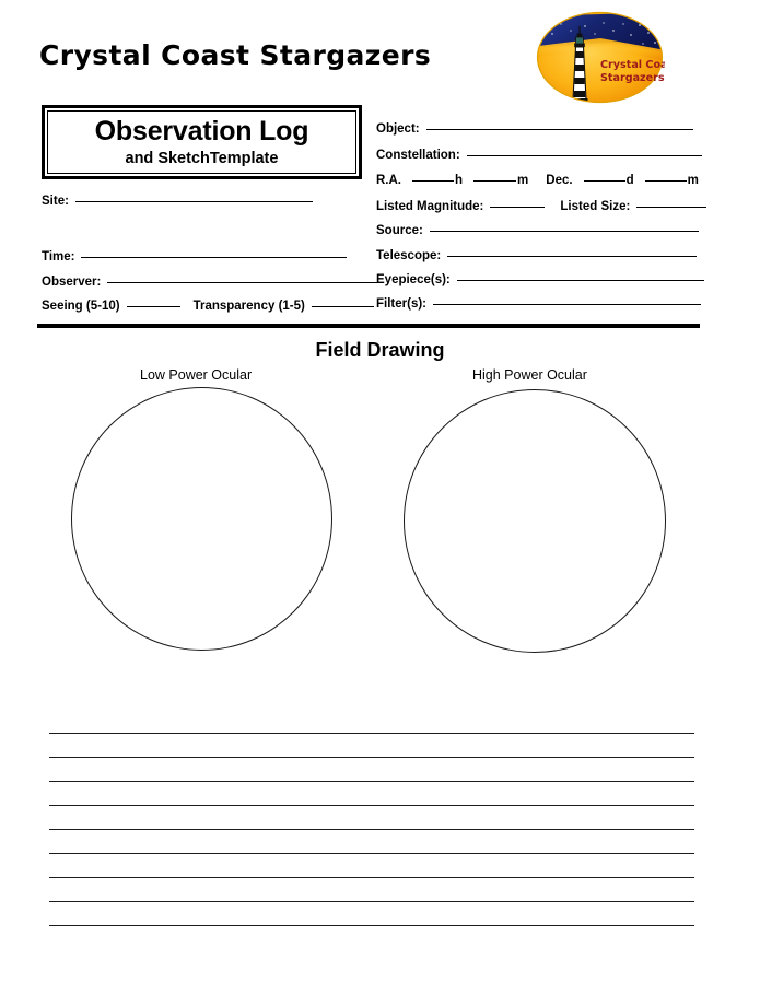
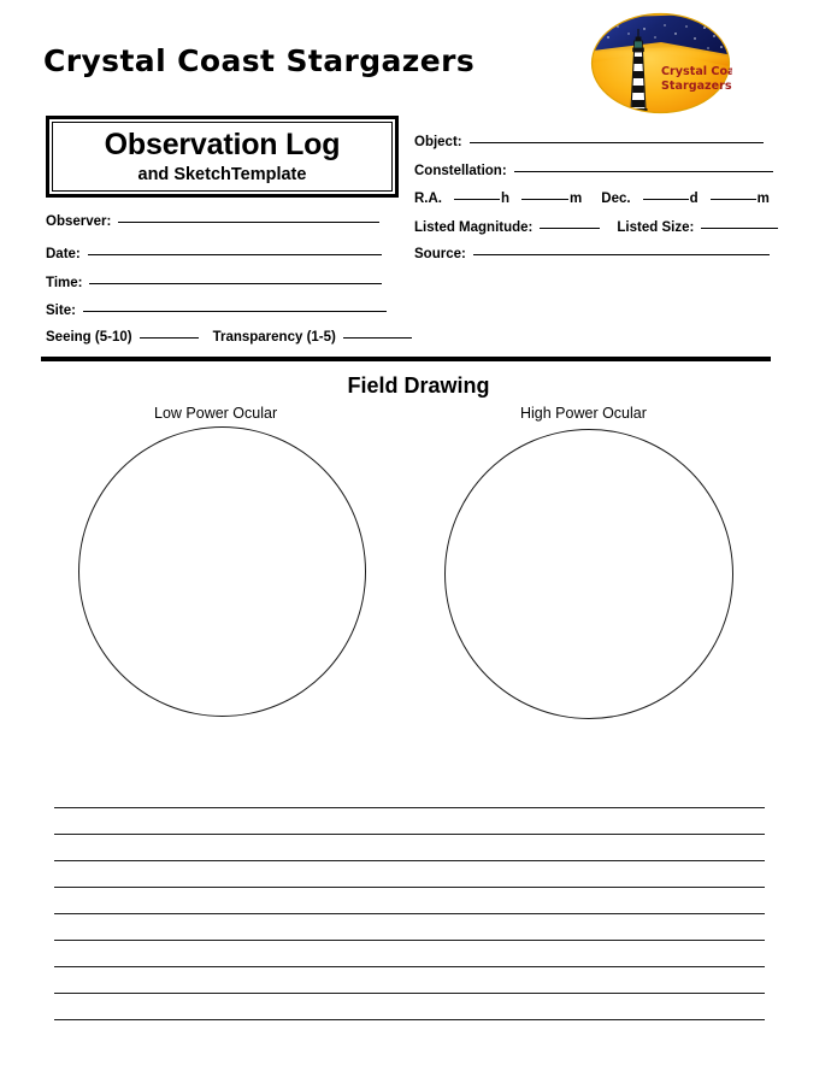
  Crystal Coast Stargazers
  Crystal Coa
  Stargazers
  Observation Log
  and SketchTemplate
- Site:
+ Observer:
+ Date:
  Time:
- Observer:
+ Site:
  Seeing (5-10)
  Transparency (1-5)
  Object:
  Constellation:
  R.A.
  h
  m
  Dec.
  d
  m
  Listed Magnitude:
  Listed Size:
  Source:
- Telescope:
- Eyepiece(s):
- Filter(s):
  Field Drawing
  Low Power Ocular
  High Power Ocular
